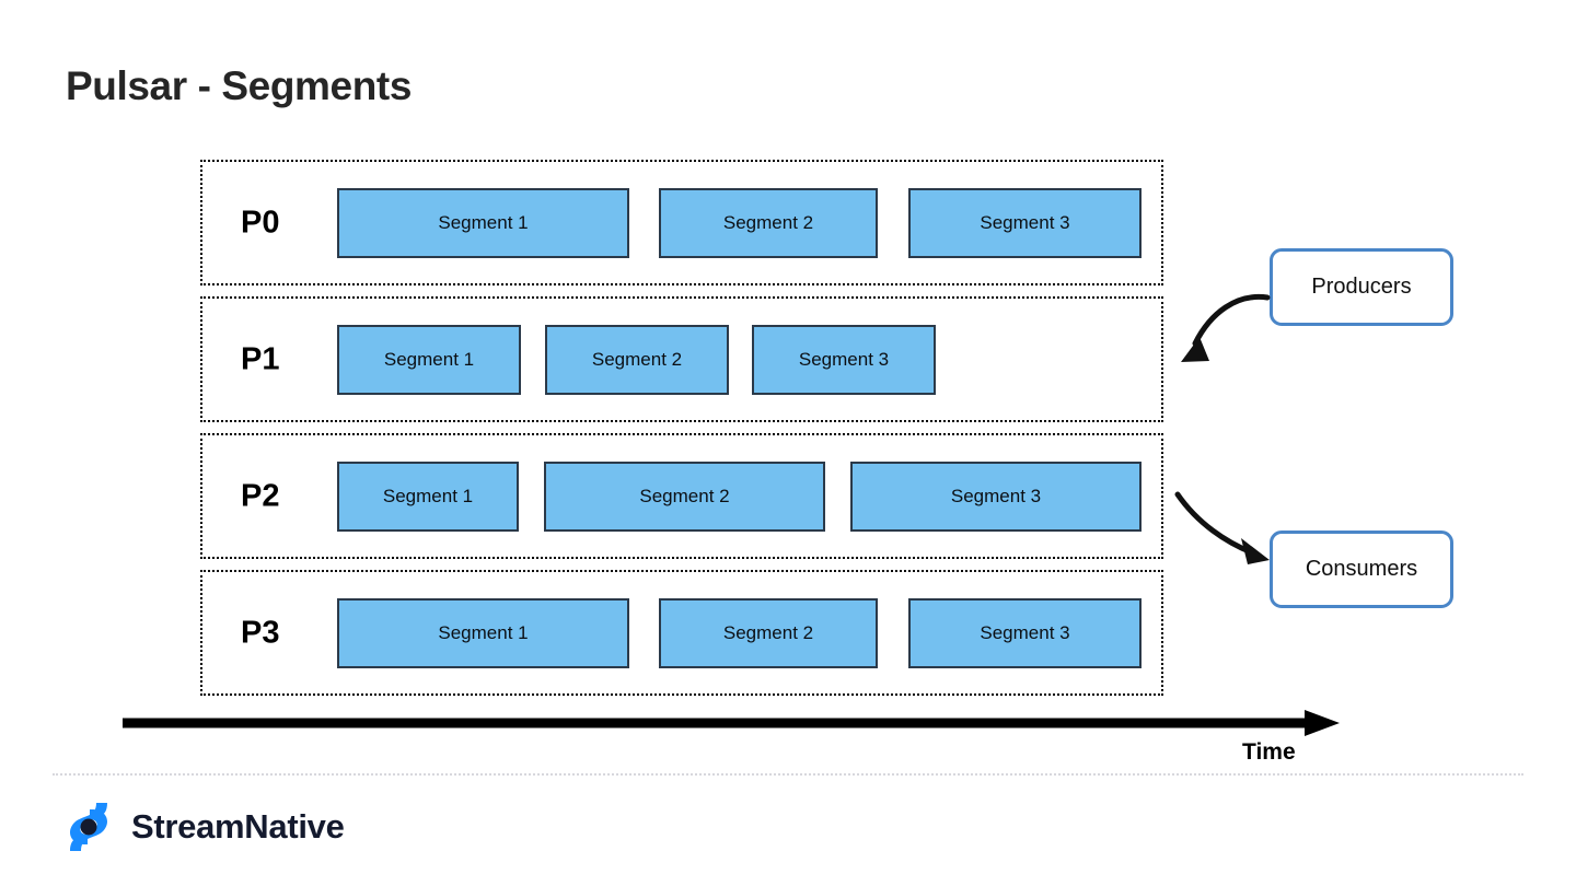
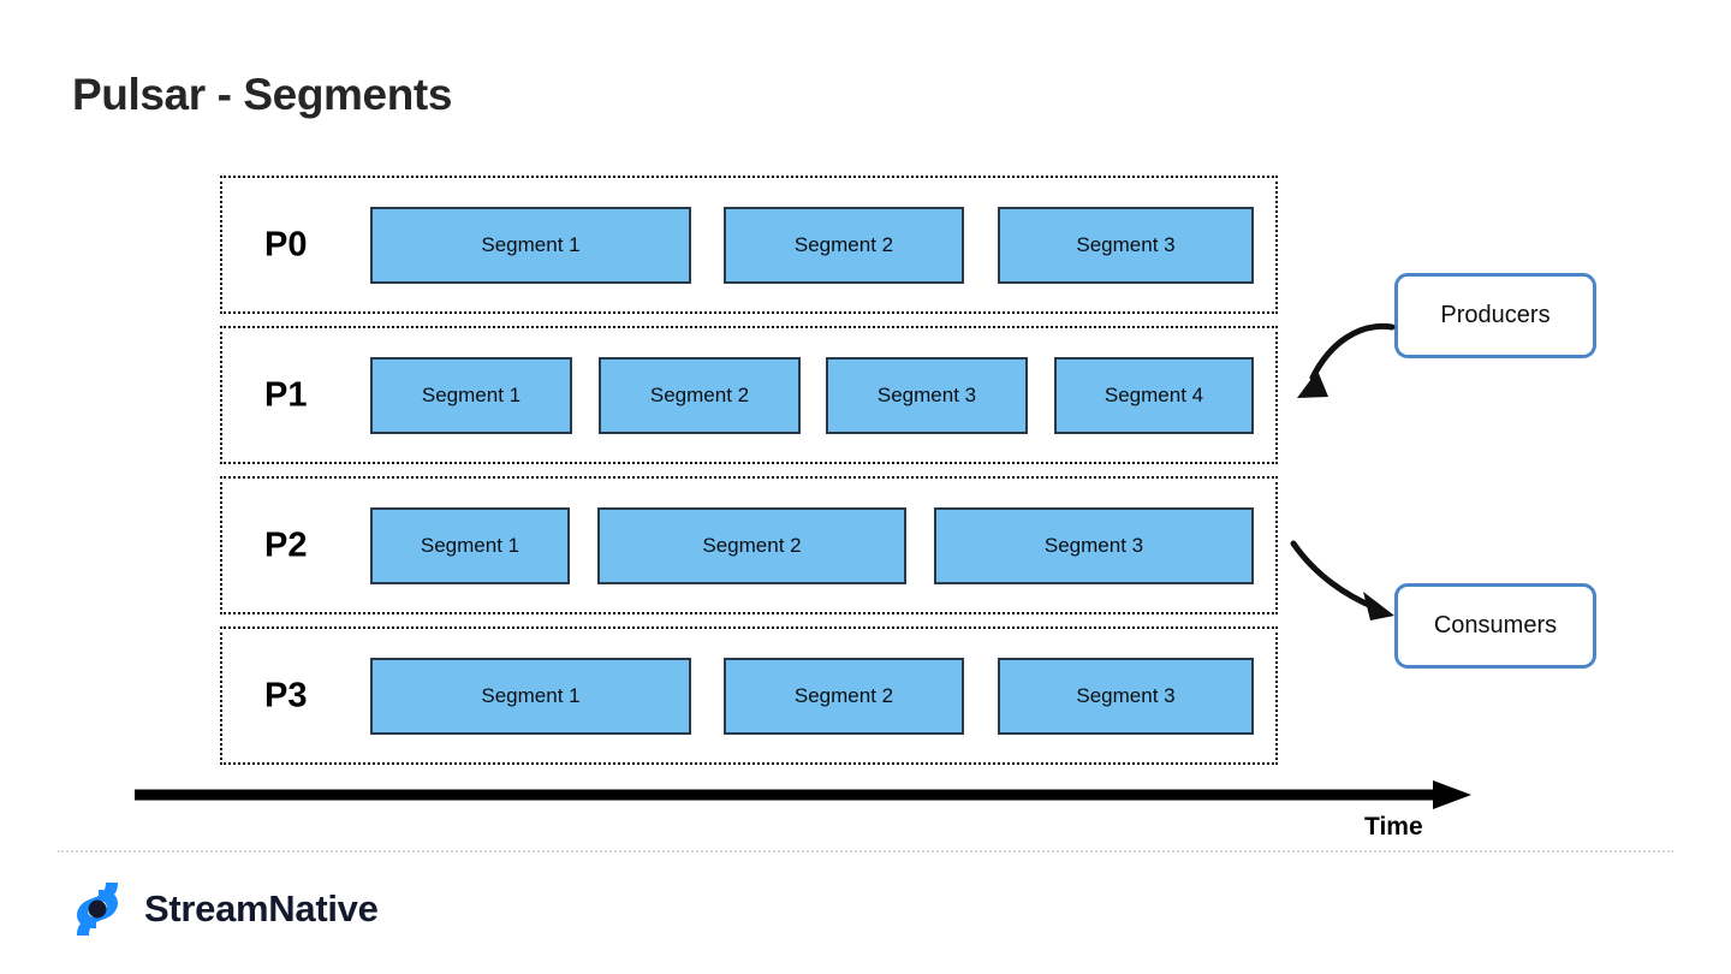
  Pulsar - Segments
  P0
  Segment 1
  Segment 2
  Segment 3
  P1
  Segment 1
  Segment 2
  Segment 3
+ Segment 4
  P2
  Segment 1
  Segment 2
  Segment 3
  P3
  Segment 1
  Segment 2
  Segment 3
  Producers
  Consumers
  Time
  StreamNative
